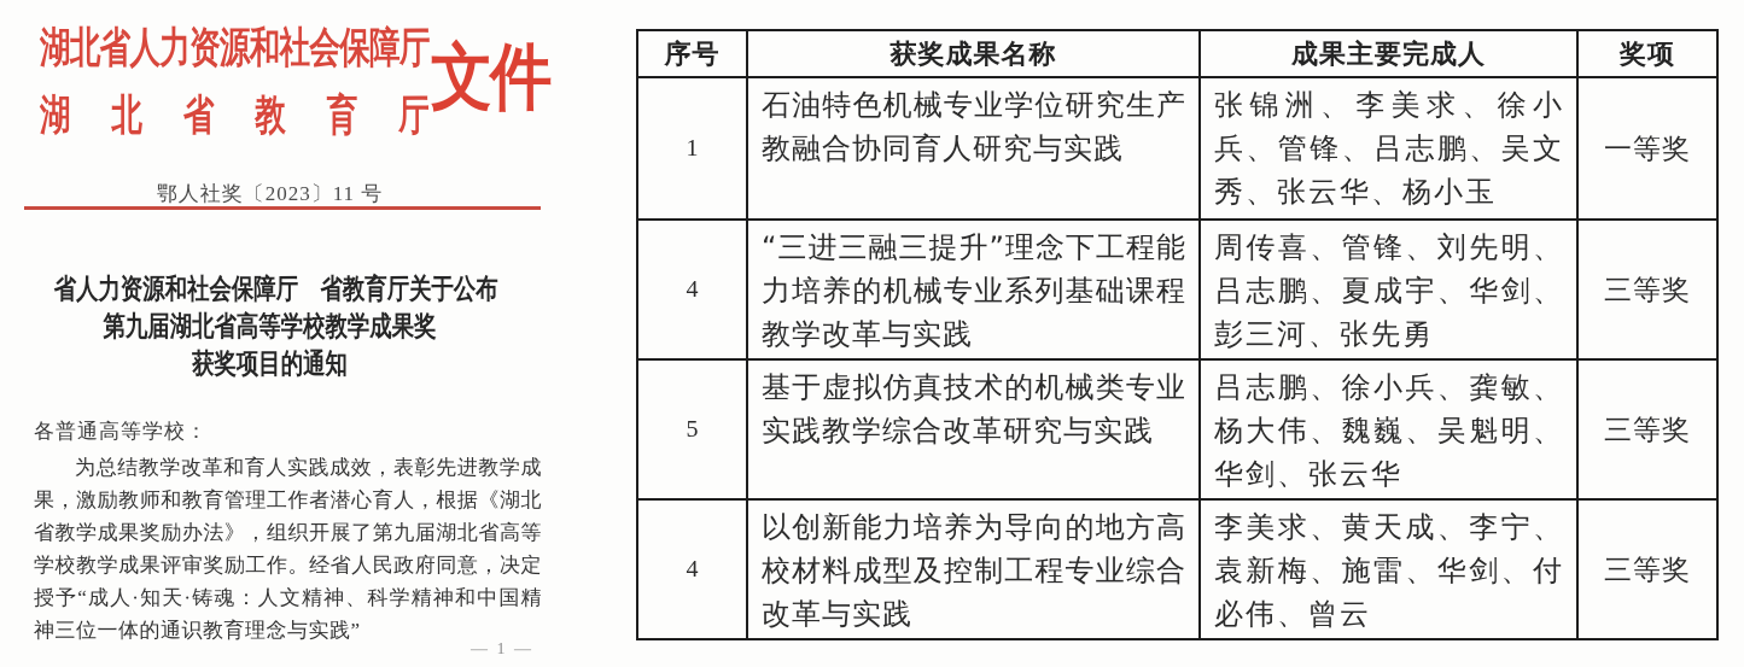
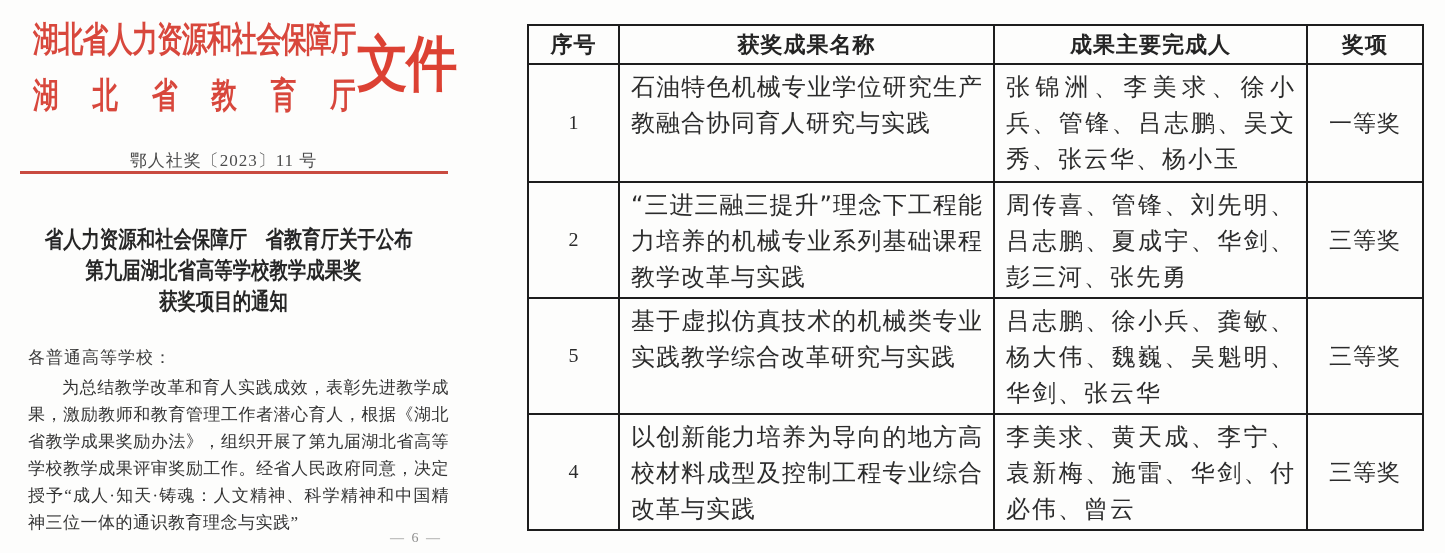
  湖北省人力资源和社会保障厅
  湖北省教育厅
  文件
  鄂人社奖〔2023〕11 号
  省人力资源和社会保障厅 省教育厅关于公布
  第九届湖北省高等学校教学成果奖
  获奖项目的通知
  各普通高等学校：
  为总结教学改革和育人实践成效，表彰先进教学成果，激励教师和教育管理工作者潜心育人，根据《湖北省教学成果奖励办法》，组织开展了第九届湖北省高等学校教学成果评审奖励工作。经省人民政府同意，决定授予“成人·知天·铸魂：人文精神、科学精神和中国精神三位一体的通识教育理念与实践”
- — 1 —
+ — 6 —
  序号	获奖成果名称	成果主要完成人	奖项
  1	石油特色机械专业学位研究生产教融合协同育人研究与实践	张锦洲、李美求、徐小兵、管锋、吕志鹏、吴文秀、张云华、杨小玉	一等奖
- 4	“三进三融三提升”理念下工程能力培养的机械专业系列基础课程教学改革与实践	周传喜、管锋、刘先明、吕志鹏、夏成宇、华剑、彭三河、张先勇	三等奖
+ 2	“三进三融三提升”理念下工程能力培养的机械专业系列基础课程教学改革与实践	周传喜、管锋、刘先明、吕志鹏、夏成宇、华剑、彭三河、张先勇	三等奖
  5	基于虚拟仿真技术的机械类专业实践教学综合改革研究与实践	吕志鹏、徐小兵、龚敏、杨大伟、魏巍、吴魁明、华剑、张云华	三等奖
  4	以创新能力培养为导向的地方高校材料成型及控制工程专业综合改革与实践	李美求、黄天成、李宁、袁新梅、施雷、华剑、付必伟、曾云	三等奖
